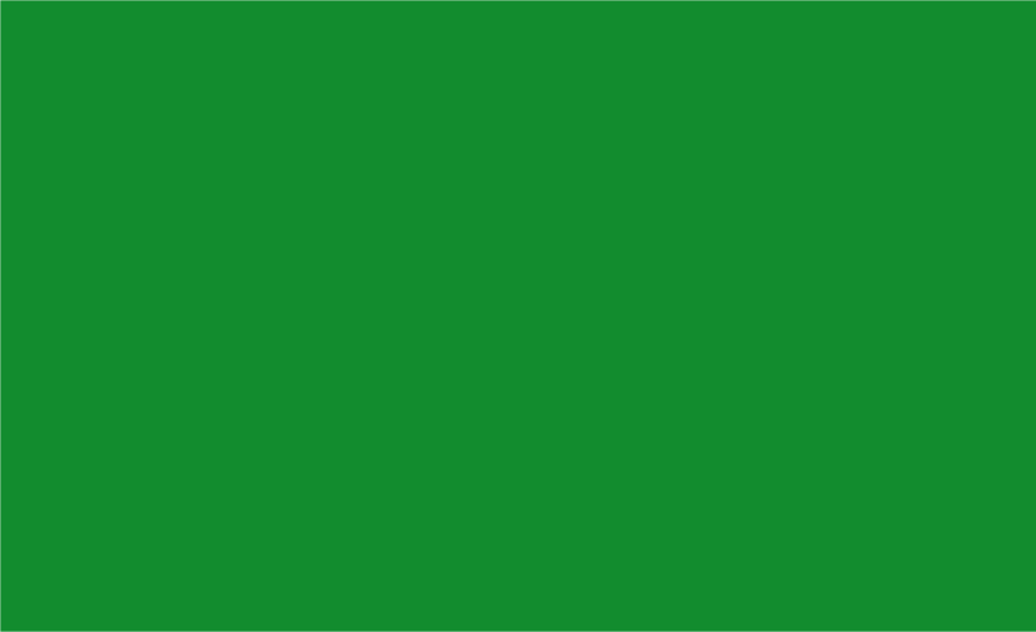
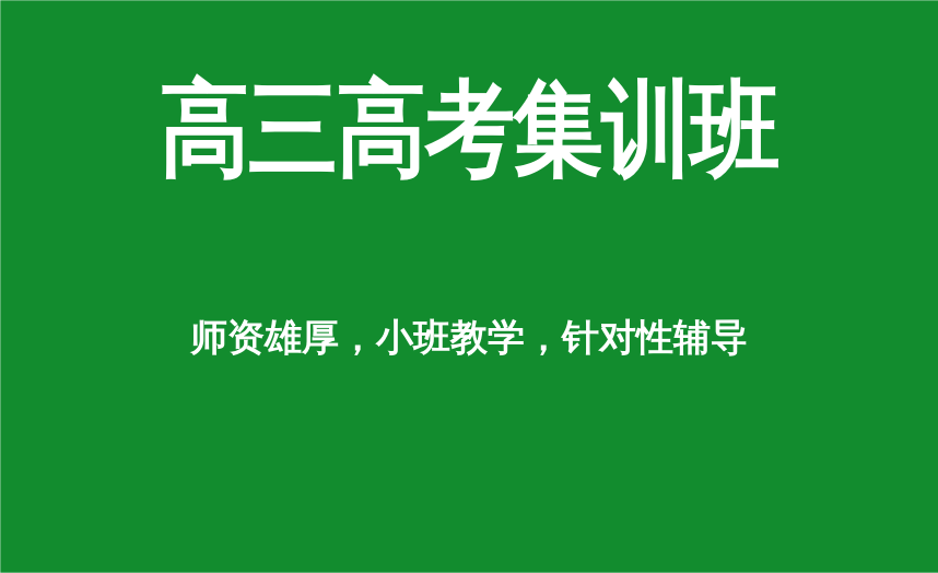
+ 高三高考集训班
+ 师资雄厚，小班教学，针对性辅导
